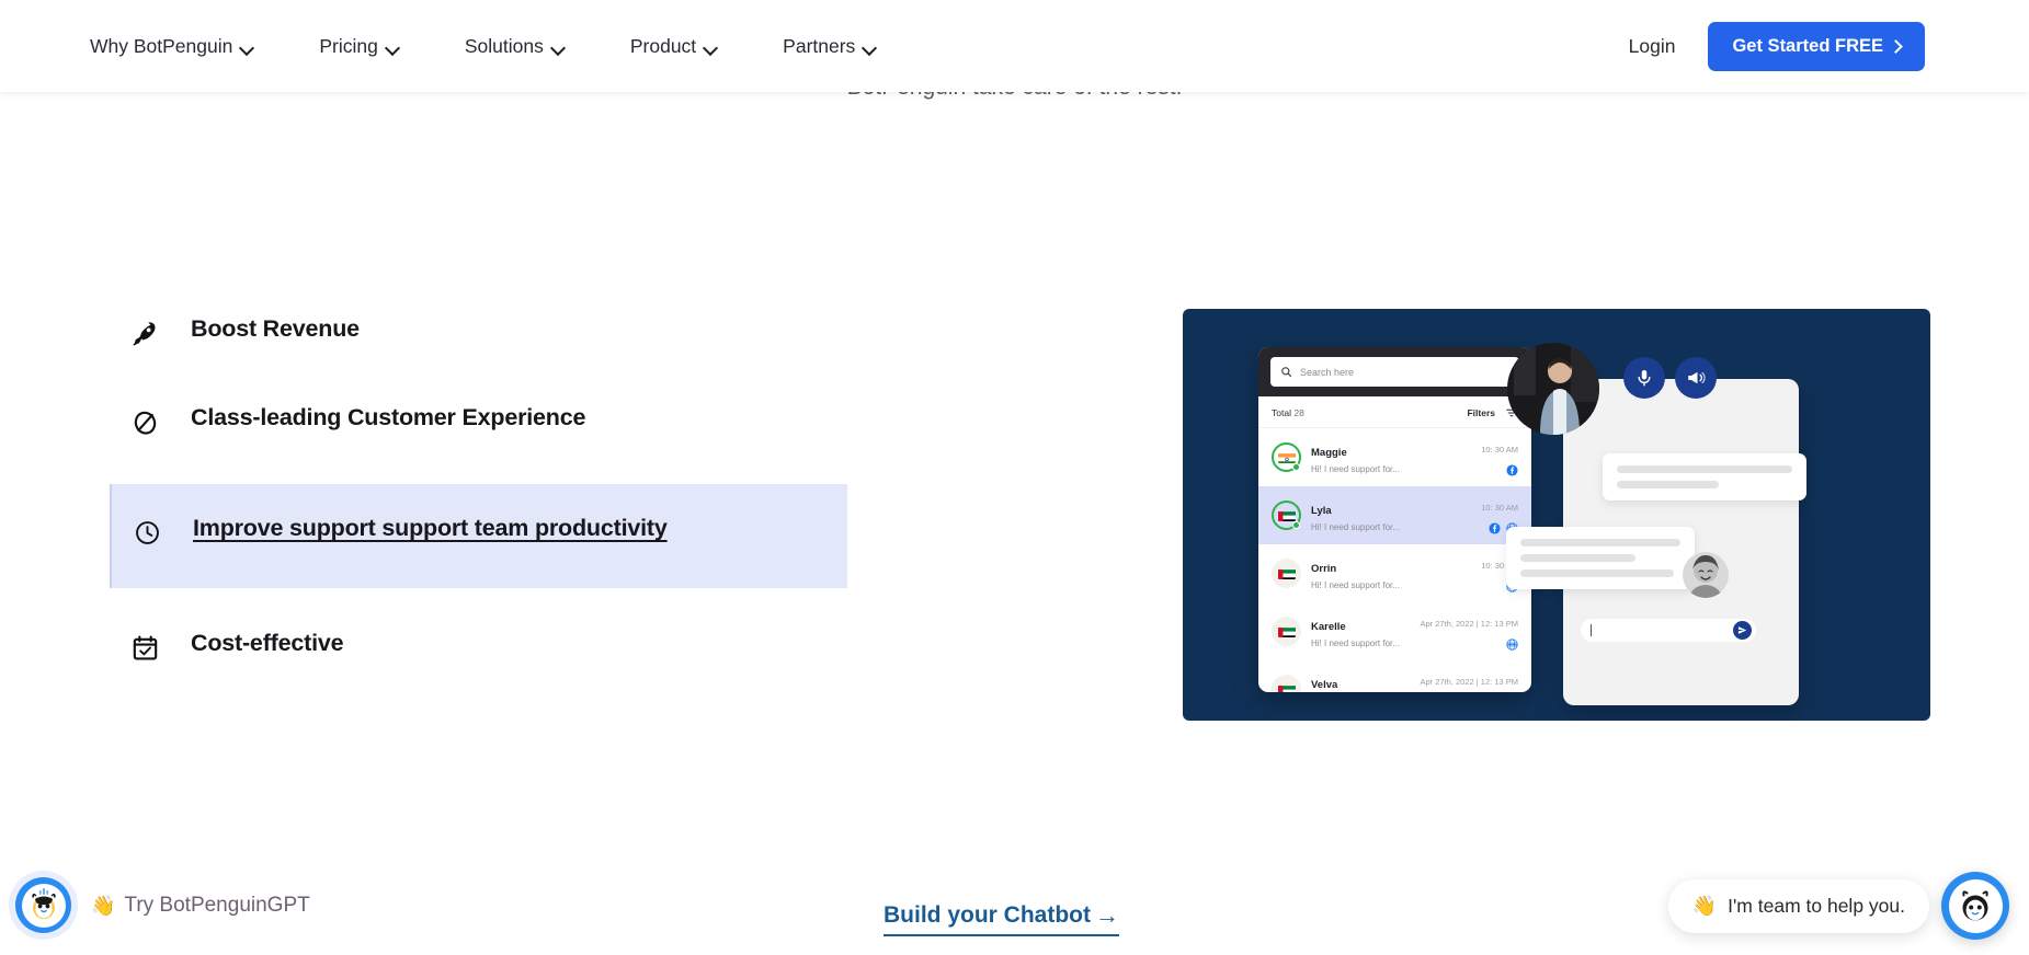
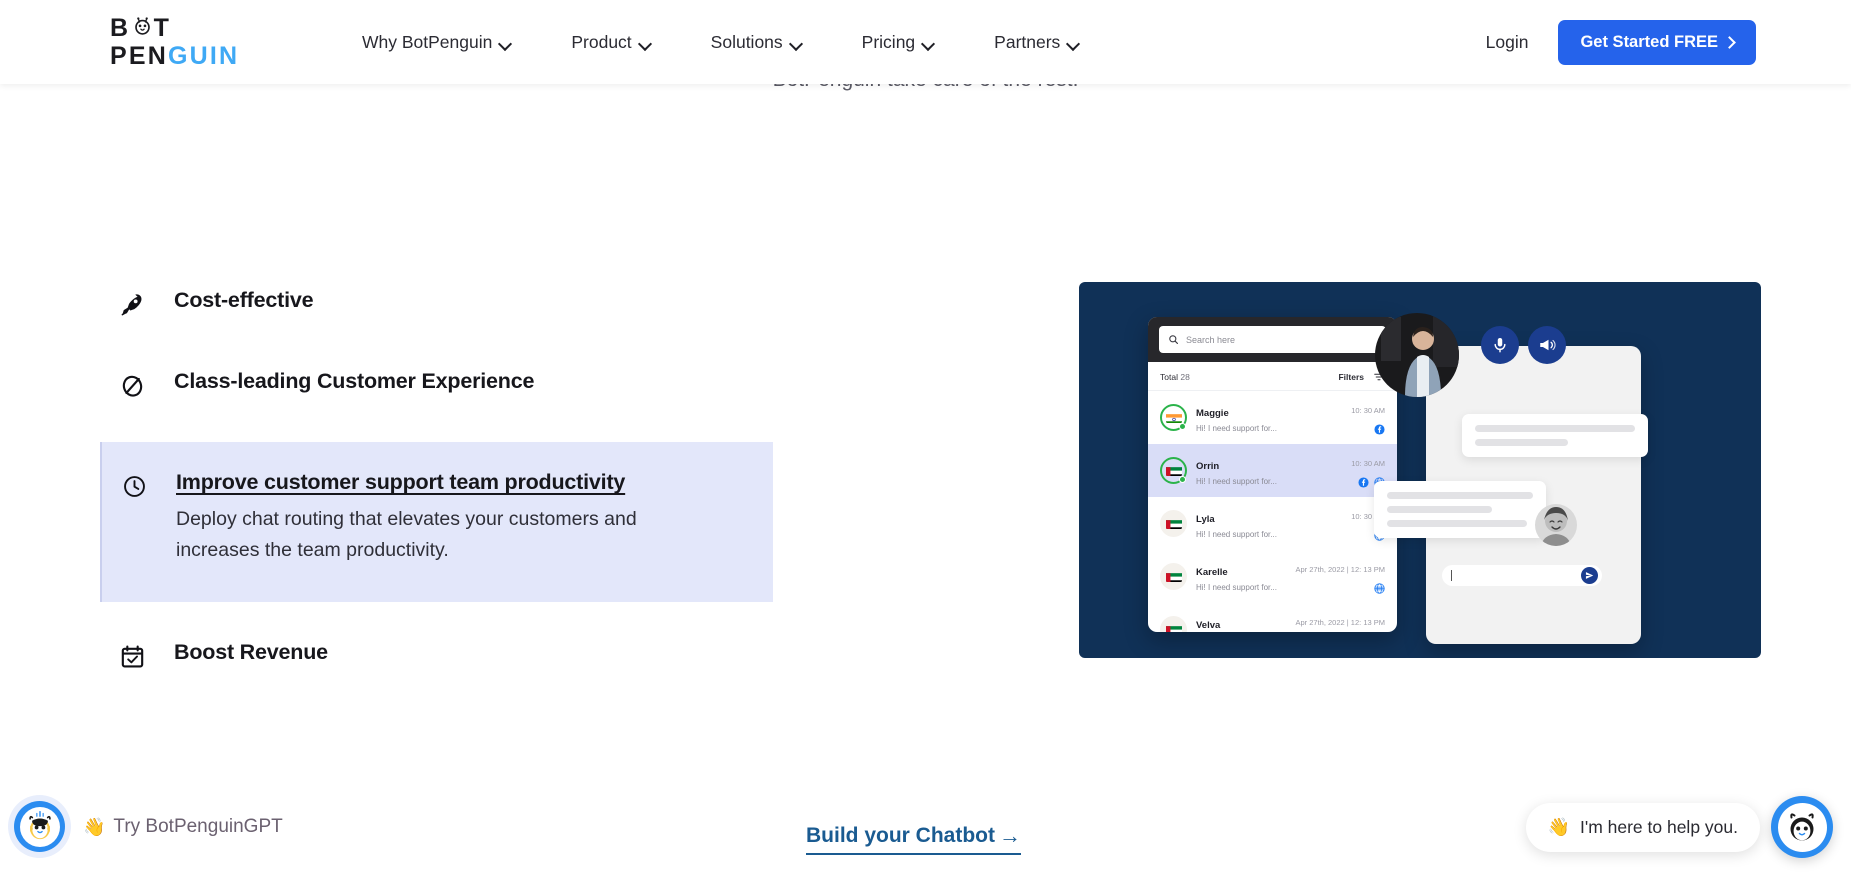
+ B
+ T
+ PENGUIN
  Why BotPenguin
- Pricing
+ Product
  Solutions
- Product
+ Pricing
  Partners
  Login
  Get Started FREE
- Boost Revenue
+ Cost-effective
  Class-leading Customer Experience
- Improve support support team productivity
+ Improve customer support team productivity
+ Deploy chat routing that elevates your customers and increases the team productivity.
- Cost-effective
+ Boost Revenue
  Build your Chatbot
  →
  Search here
  Total 28
  Filters
  Maggie
  Hi! I need support for...
  10: 30 AM
- Lyla
+ Orrin
  Hi! I need support for...
  10: 30 AM
- Orrin
+ Lyla
  Hi! I need support for...
  10: 30
  Karelle
  Hi! I need support for...
  Apr 27th, 2022 | 12: 13 PM
  Velva
  Apr 27th, 2022 | 12: 13 PM
  👋
  Try BotPenguinGPT
  👋
- I'm team to help you.
+ I'm here to help you.
